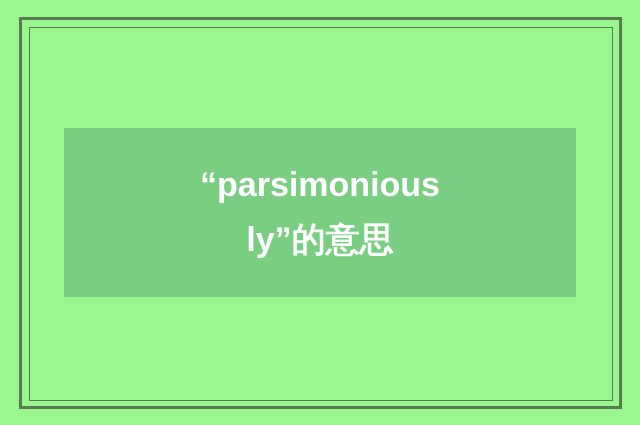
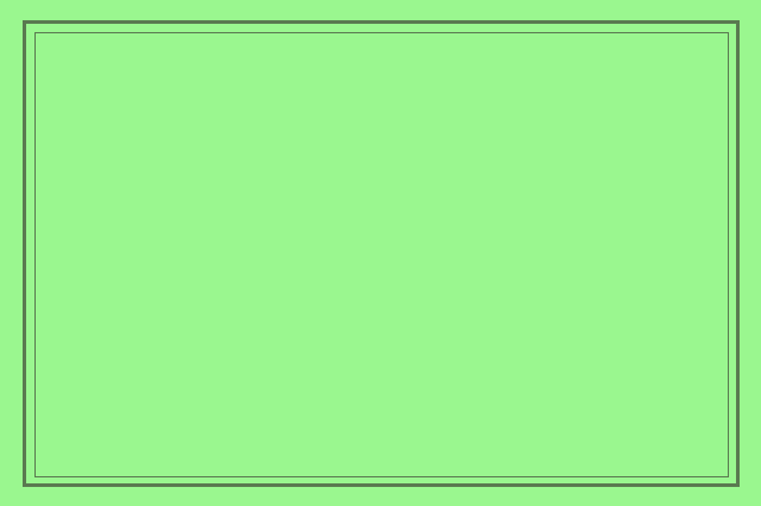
- “parsimoniously”的意思
